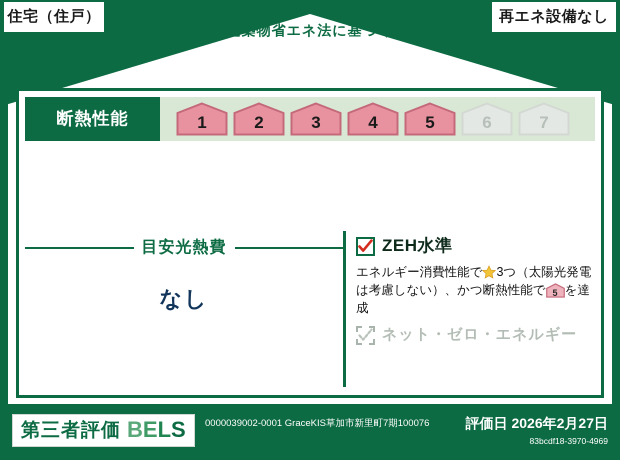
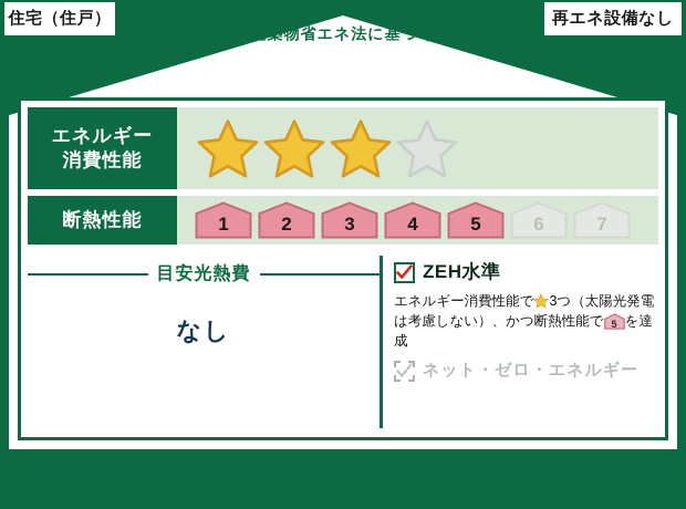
  住宅（住戸）
  再エネ設備なし
  建築物省エネ法に基づく
+ エネルギー
+ 消費性能
  断熱性能
  1
  2
  3
  4
  5
  6
  7
  目安光熱費
  なし
  ZEH水準
  エネルギー消費性能で 3つ（太陽光発電
  は考慮しない）、かつ断熱性能で
  5
  を達成
  ネット・ゼロ・エネルギー
- 第三者評価
- BELS
- 0000039002-0001 GraceKIS草加市新里町7期100076
- 評価日 2026年2月27日
- 83bcdf18-3970-4969
